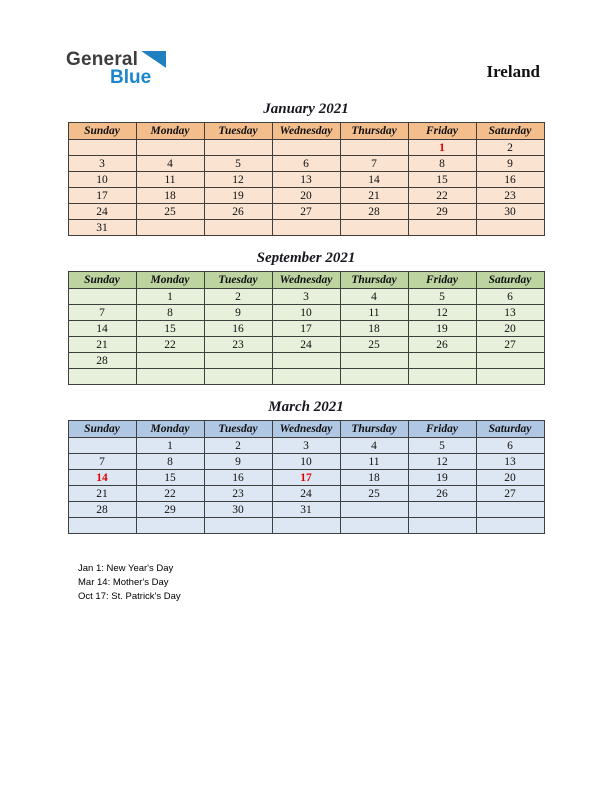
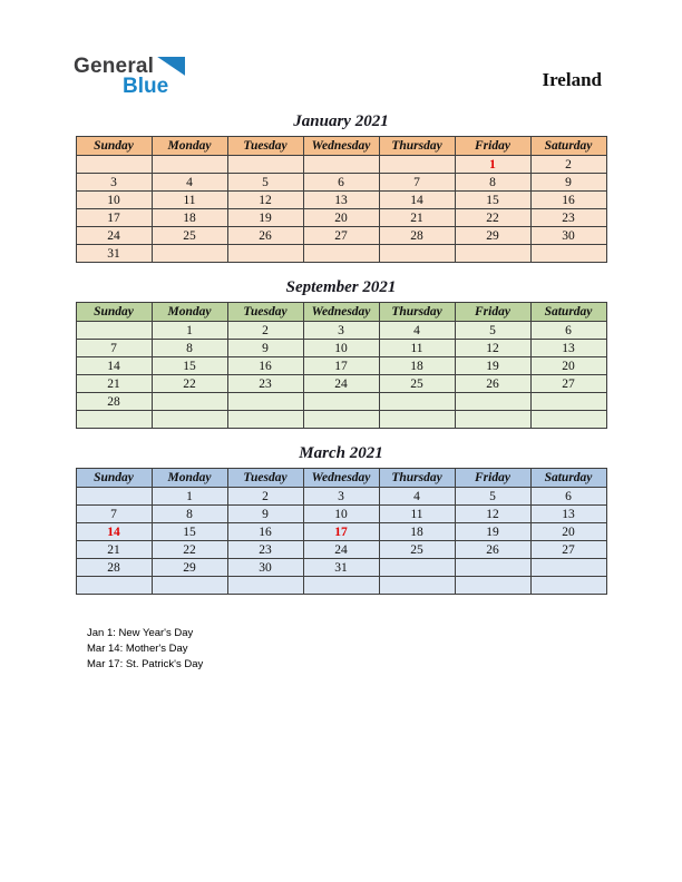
  General
  Blue
  Ireland
  January 2021
  Sunday	Monday	Tuesday	Wednesday	Thursday	Friday	Saturday
  					1	2
  3	4	5	6	7	8	9
  10	11	12	13	14	15	16
  17	18	19	20	21	22	23
  24	25	26	27	28	29	30
  31
  September 2021
  Sunday	Monday	Tuesday	Wednesday	Thursday	Friday	Saturday
  	1	2	3	4	5	6
  7	8	9	10	11	12	13
  14	15	16	17	18	19	20
  21	22	23	24	25	26	27
  28
  March 2021
  Sunday	Monday	Tuesday	Wednesday	Thursday	Friday	Saturday
  	1	2	3	4	5	6
  7	8	9	10	11	12	13
  14	15	16	17	18	19	20
  21	22	23	24	25	26	27
  28	29	30	31
  Jan 1: New Year's Day
  Mar 14: Mother's Day
- Oct 17: St. Patrick's Day
+ Mar 17: St. Patrick's Day
